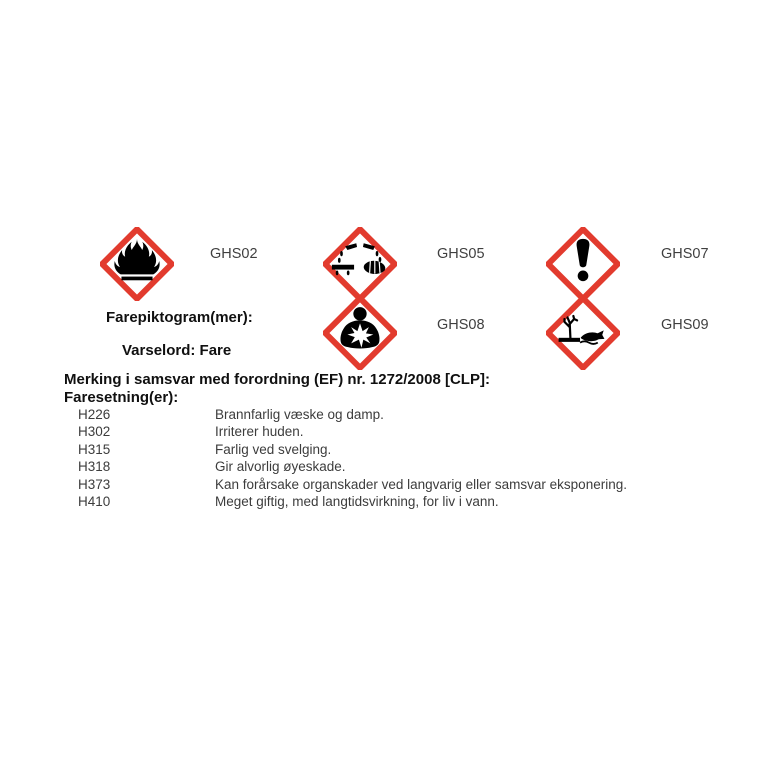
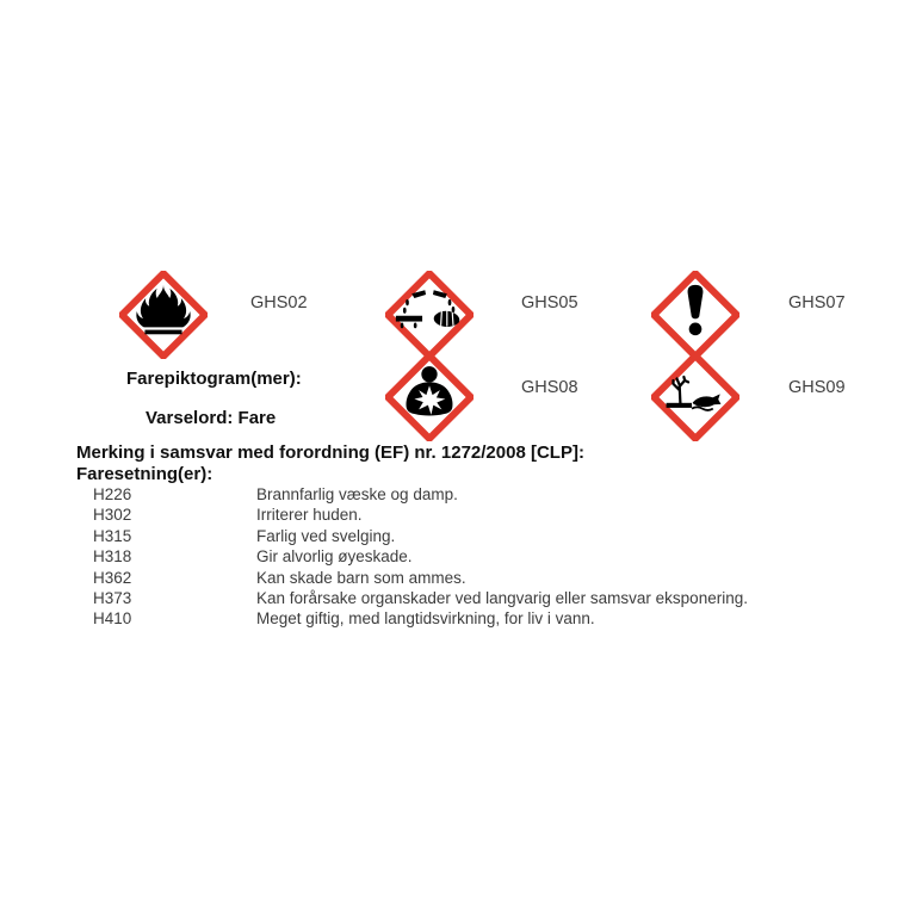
  GHS02
  GHS05
  GHS07
  Farepiktogram(mer):
  GHS08
  GHS09
  Varselord: Fare
  Merking i samsvar med forordning (EF) nr. 1272/2008 [CLP]:
  Faresetning(er):
  H226
  Brannfarlig væske og damp.
  H302
  Irriterer huden.
  H315
  Farlig ved svelging.
  H318
  Gir alvorlig øyeskade.
+ H362
+ Kan skade barn som ammes.
  H373
  Kan forårsake organskader ved langvarig eller samsvar eksponering.
  H410
  Meget giftig, med langtidsvirkning, for liv i vann.
